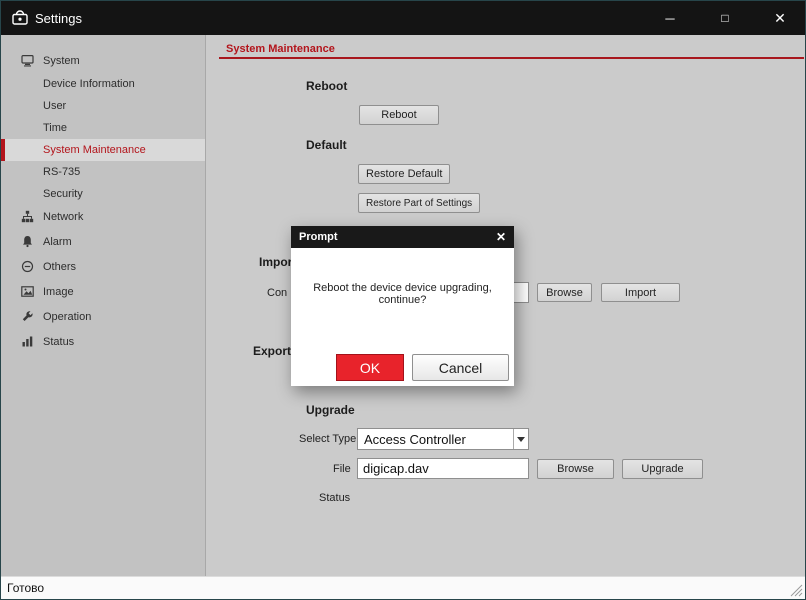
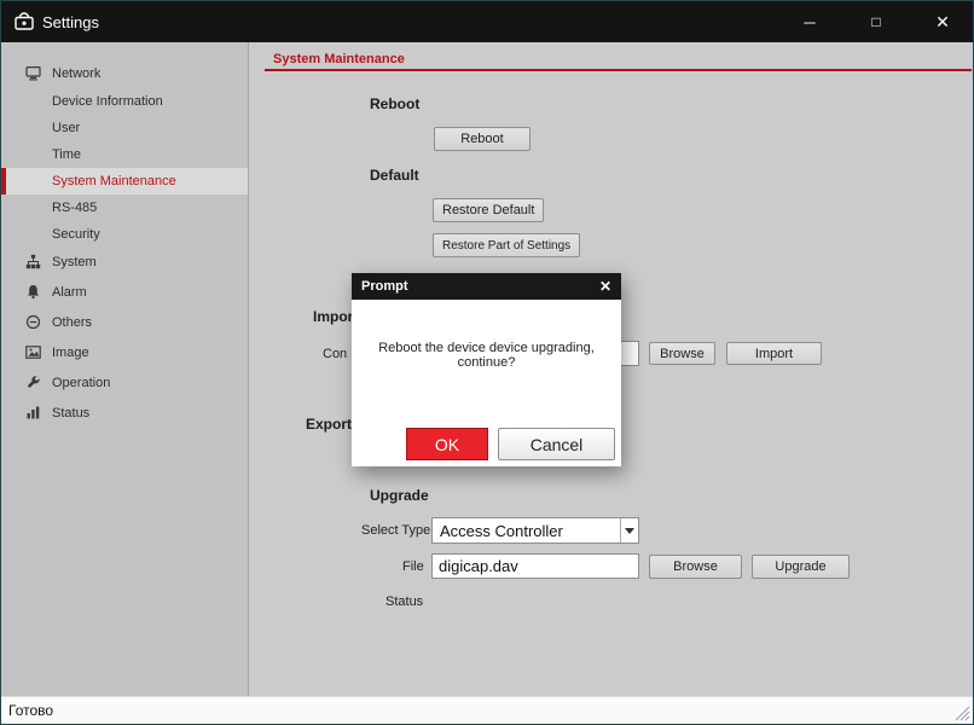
  Settings
  ─
  □
  ✕
- System
+ Network
  Device Information
  User
  Time
  System Maintenance
- RS-735
+ RS-485
  Security
- Network
+ System
  Alarm
  Others
  Image
  Operation
  Status
  System Maintenance
  Reboot
  Reboot
  Default
  Restore Default
  Restore Part of Settings
  Impor
  Con
  Browse
  Import
  Export
  Upgrade
  Select Type
  Access Controller
  File
  digicap.dav
  Browse
  Upgrade
  Status
  Prompt
  ✕
  Reboot the device device upgrading, continue?
  OK
  Cancel
  Готово
